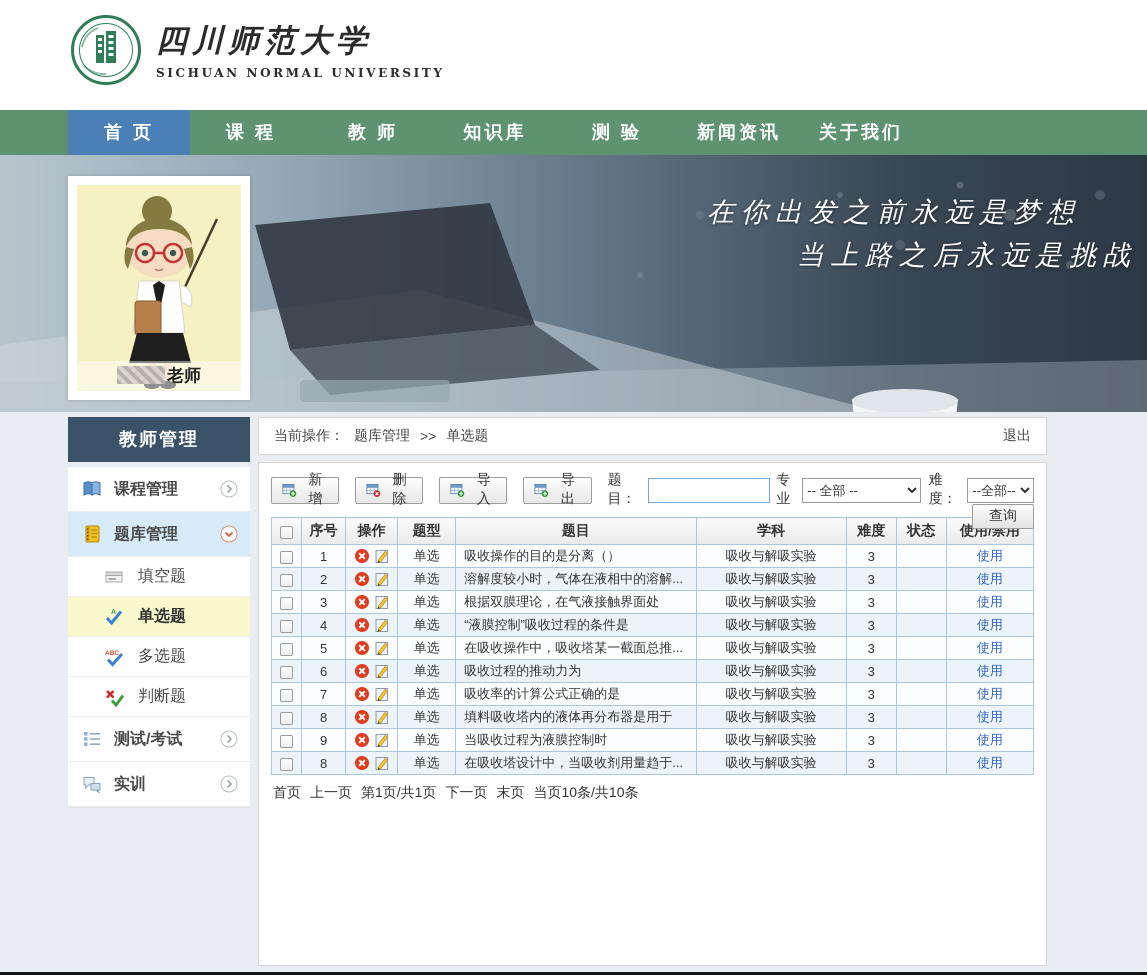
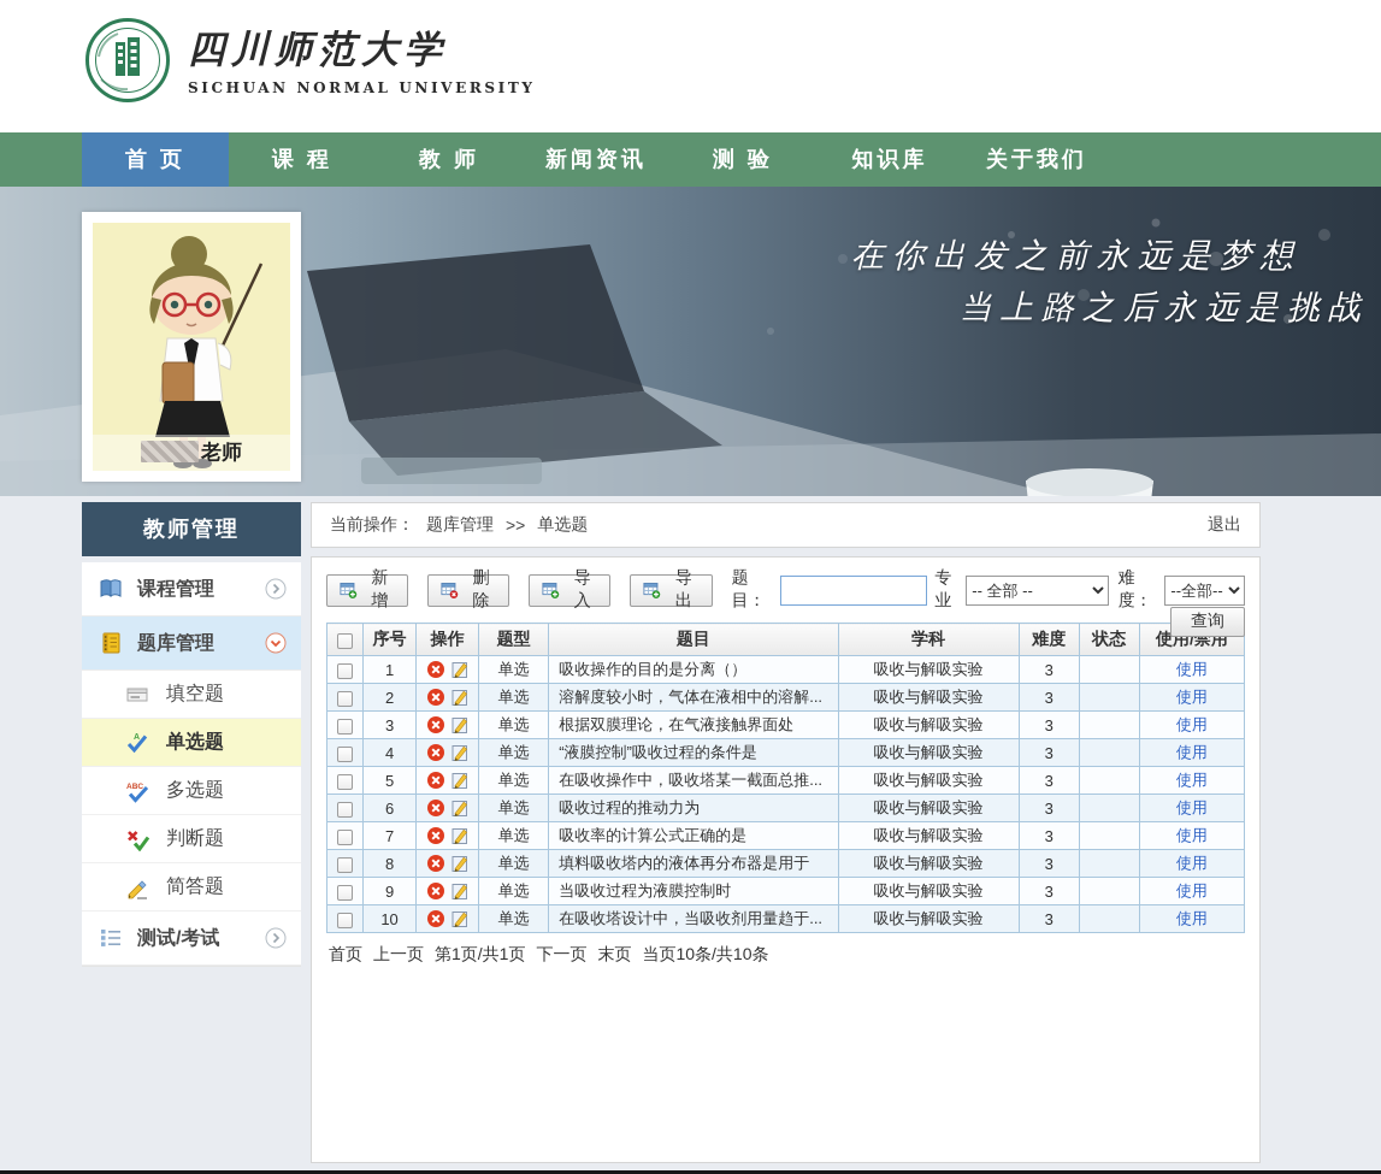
  四川师范大学
  SICHUAN NORMAL UNIVERSITY
  首 页
  课 程
  教 师
- 知识库
+ 新闻资讯
  测 验
- 新闻资讯
+ 知识库
  关于我们
  在你出发之前永远是梦想
  当上路之后永远是挑战
  老师
  教师管理
  课程管理
  题库管理
  填空题
  单选题
  多选题
  判断题
+ 简答题
  测试/考试
- 实训
  当前操作：
  题库管理
  >>
  单选题
  退出
  新增
  删除
  导入
  导出
  题目：
  专业
  -- 全部 --
  难度：
  --全部--
  查询
  	序号	操作	题型	题目	学科	难度	状态	使用/禁用
  	1		单选	吸收操作的目的是分离（）	吸收与解吸实验	3		使用
  	2		单选	溶解度较小时，气体在液相中的溶解...	吸收与解吸实验	3		使用
  	3		单选	根据双膜理论，在气液接触界面处	吸收与解吸实验	3		使用
  	4		单选	“液膜控制”吸收过程的条件是	吸收与解吸实验	3		使用
  	5		单选	在吸收操作中，吸收塔某一截面总推...	吸收与解吸实验	3		使用
  	6		单选	吸收过程的推动力为	吸收与解吸实验	3		使用
  	7		单选	吸收率的计算公式正确的是	吸收与解吸实验	3		使用
  	8		单选	填料吸收塔内的液体再分布器是用于	吸收与解吸实验	3		使用
  	9		单选	当吸收过程为液膜控制时	吸收与解吸实验	3		使用
- 	8		单选	在吸收塔设计中，当吸收剂用量趋于...	吸收与解吸实验	3		使用
+ 	10		单选	在吸收塔设计中，当吸收剂用量趋于...	吸收与解吸实验	3		使用
  首页
  上一页
  第1页/共1页
  下一页
  末页
  当页10条/共10条
